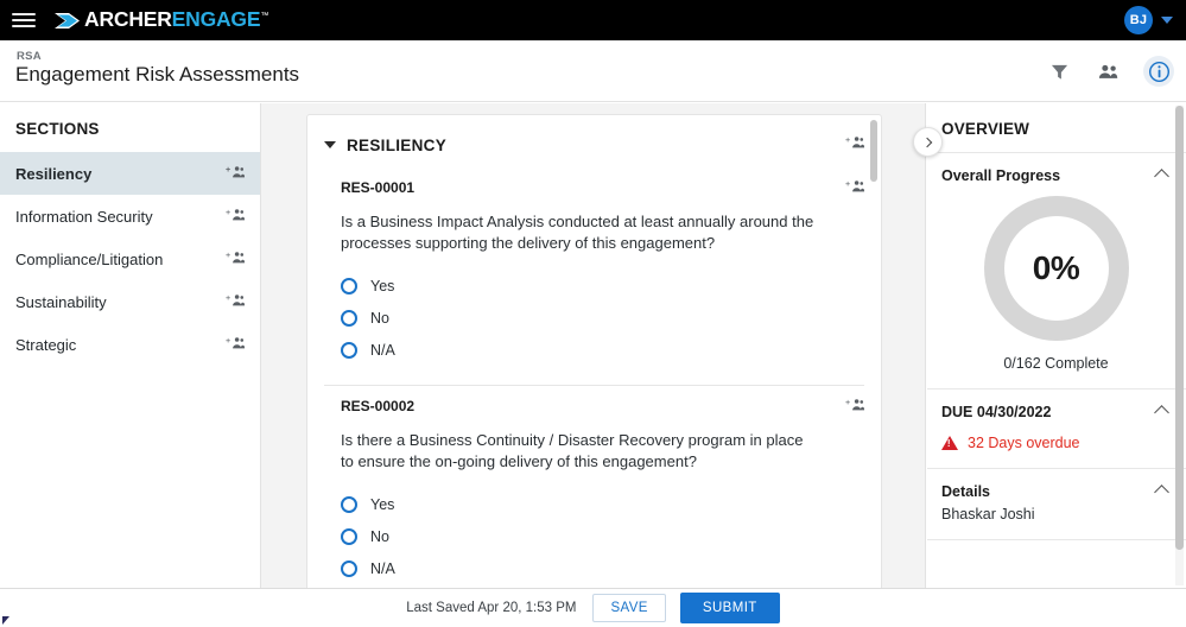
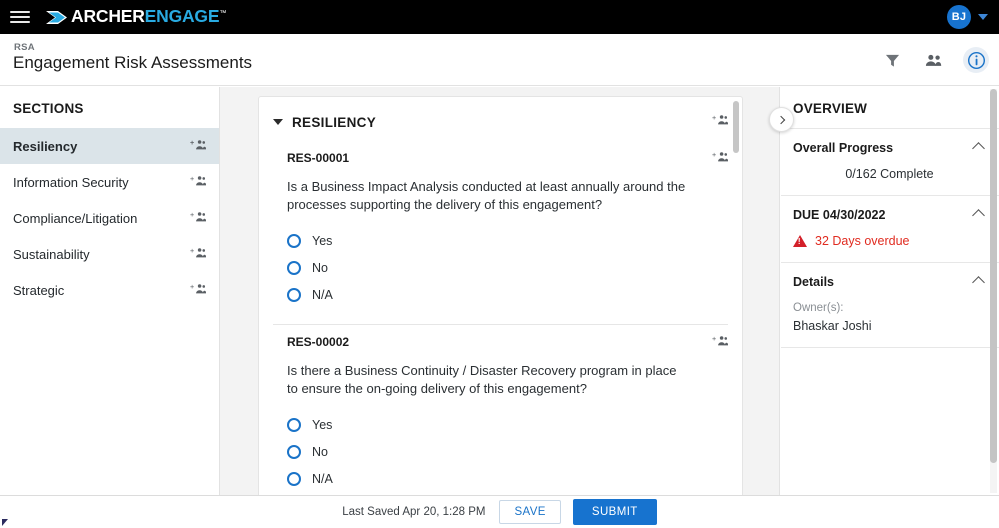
  ARCHERENGAGE
  BJ
  RSA
  Engagement Risk Assessments
  SECTIONS
  Resiliency
  +
  Information Security
  +
  Compliance/Litigation
  +
  Sustainability
  +
  Strategic
  +
  RESILIENCY
  +
  RES-00001
  +
  Is a Business Impact Analysis conducted at least annually around the processes supporting the delivery of this engagement?
  Yes
  No
  N/A
  RES-00002
  +
  Is there a Business Continuity / Disaster Recovery program in place to ensure the on-going delivery of this engagement?
  Yes
  No
  N/A
  OVERVIEW
  Overall Progress
- 0%
  0/162 Complete
  DUE 04/30/2022
  32 Days overdue
  Details
+ Owner(s):
  Bhaskar Joshi
- Last Saved Apr 20, 1:53 PM
+ Last Saved Apr 20, 1:28 PM
  SAVE
  SUBMIT
